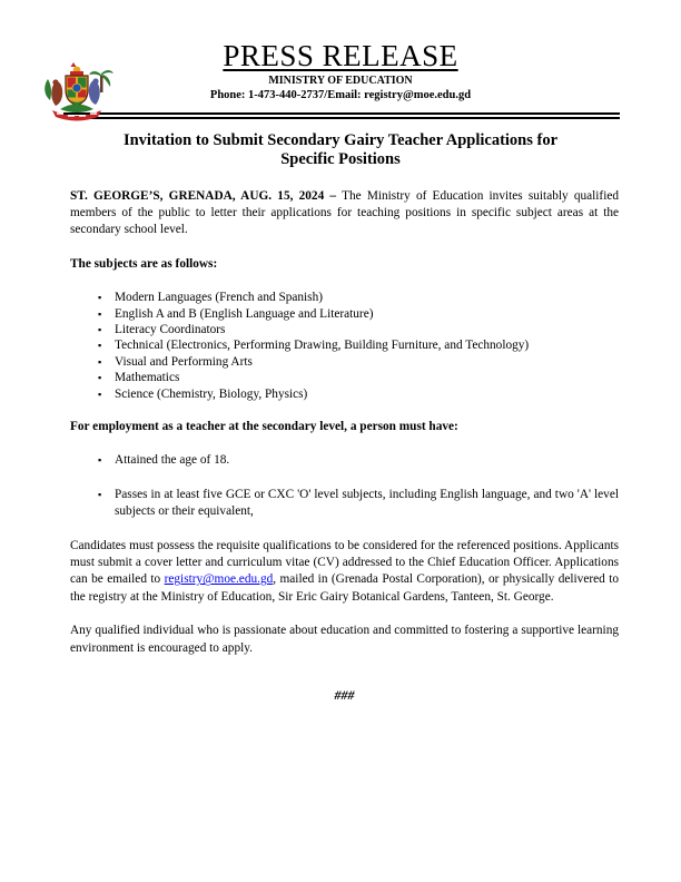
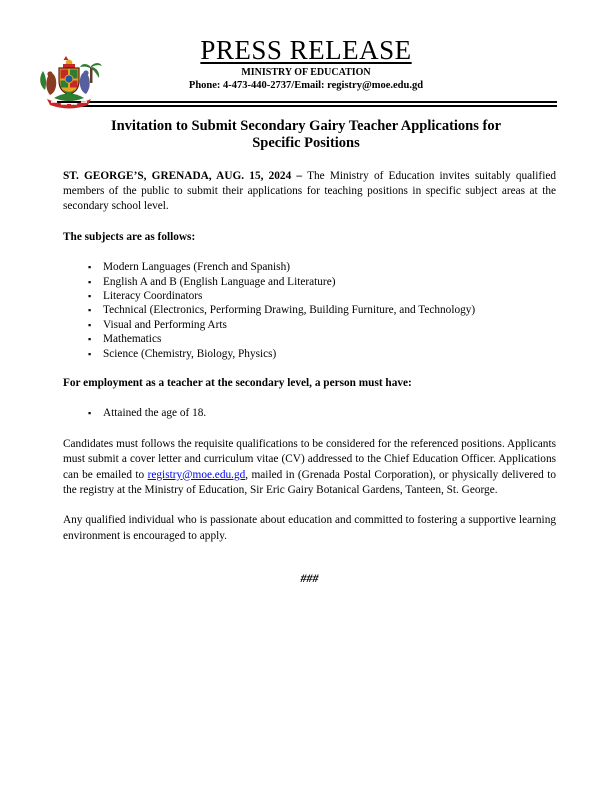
  PRESS RELEASE
  MINISTRY OF EDUCATION
- Phone: 1-473-440-2737/Email: registry@moe.edu.gd
+ Phone: 4-473-440-2737/Email: registry@moe.edu.gd
  Invitation to Submit Secondary Gairy Teacher Applications for
  Specific Positions
- ST. GEORGE’S, GRENADA, AUG. 15, 2024 – The Ministry of Education invites suitably qualified members of the public to letter their applications for teaching positions in specific subject areas at the secondary school level.
+ ST. GEORGE’S, GRENADA, AUG. 15, 2024 – The Ministry of Education invites suitably qualified members of the public to submit their applications for teaching positions in specific subject areas at the secondary school level.
  The subjects are as follows:
  Modern Languages (French and Spanish)
  English A and B (English Language and Literature)
  Literacy Coordinators
  Technical (Electronics, Performing Drawing, Building Furniture, and Technology)
  Visual and Performing Arts
  Mathematics
  Science (Chemistry, Biology, Physics)
  For employment as a teacher at the secondary level, a person must have:
  Attained the age of 18.
- Passes in at least five GCE or CXC 'O' level subjects, including English language, and two 'A' level subjects or their equivalent,
- Candidates must possess the requisite qualifications to be considered for the referenced positions. Applicants must submit a cover letter and curriculum vitae (CV) addressed to the Chief Education Officer. Applications can be emailed to registry@moe.edu.gd, mailed in (Grenada Postal Corporation), or physically delivered to the registry at the Ministry of Education, Sir Eric Gairy Botanical Gardens, Tanteen, St. George.
+ Candidates must follows the requisite qualifications to be considered for the referenced positions. Applicants must submit a cover letter and curriculum vitae (CV) addressed to the Chief Education Officer. Applications can be emailed to registry@moe.edu.gd, mailed in (Grenada Postal Corporation), or physically delivered to the registry at the Ministry of Education, Sir Eric Gairy Botanical Gardens, Tanteen, St. George.
  Any qualified individual who is passionate about education and committed to fostering a supportive learning environment is encouraged to apply.
  ###
